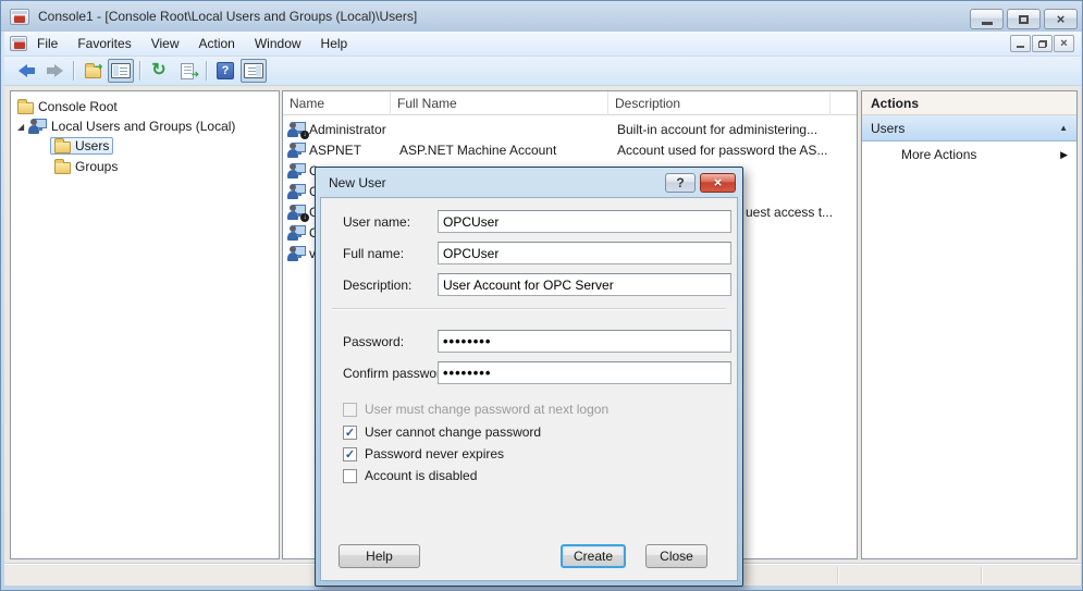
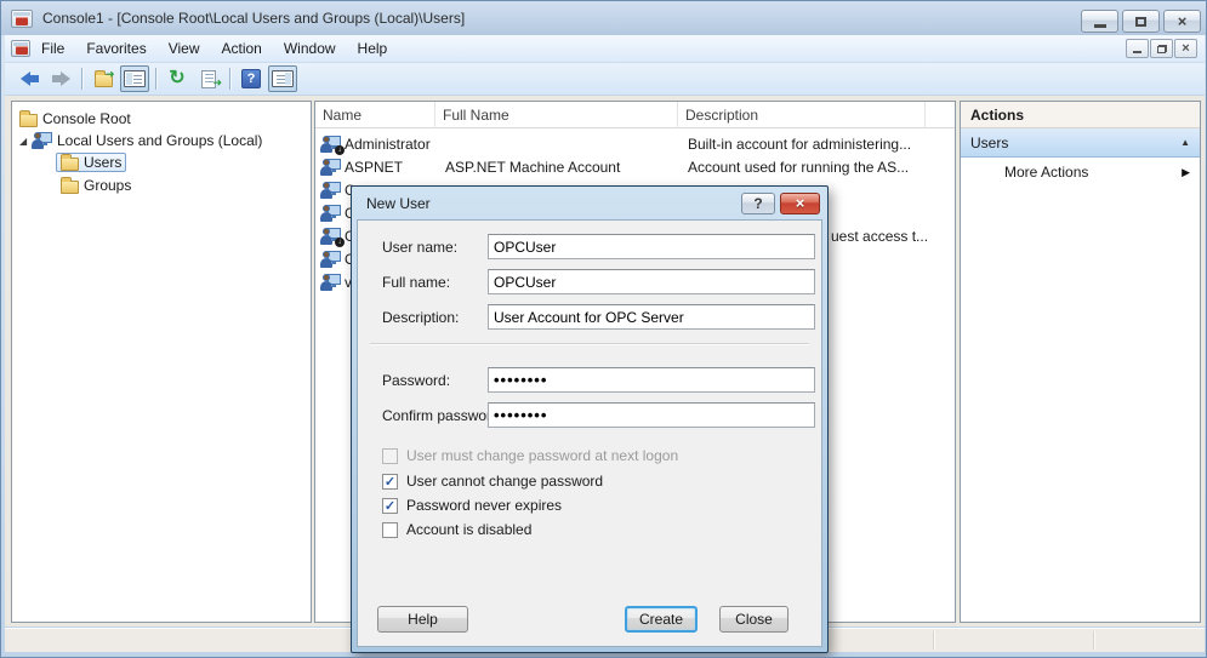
  Console1 - [Console Root\Local Users and Groups (Local)\Users]
  ×
  File
  Favorites
  View
  Action
  Window
  Help
  ×
  ↻
  ?
  Console Root
  ◢
  Local Users and Groups (Local)
  Users
  Groups
  Name
  Full Name
  Description
  Administrator
  Built-in account for administering...
  ASPNET
  ASP.NET Machine Account
- Account used for password the AS...
+ Account used for running the AS...
  uest access t...
  v
  Actions
  Users
  ▲
  More Actions
  ▶
  New User
  ?
  ×
  User name:
  OPCUser
  Full name:
  OPCUser
  Description:
  User Account for OPC Server
  Password:
  ••••••••
  Confirm passwo
  ••••••••
  User must change password at next logon
  ✓
  User cannot change password
  ✓
  Password never expires
  Account is disabled
  Help
  Create
  Close
